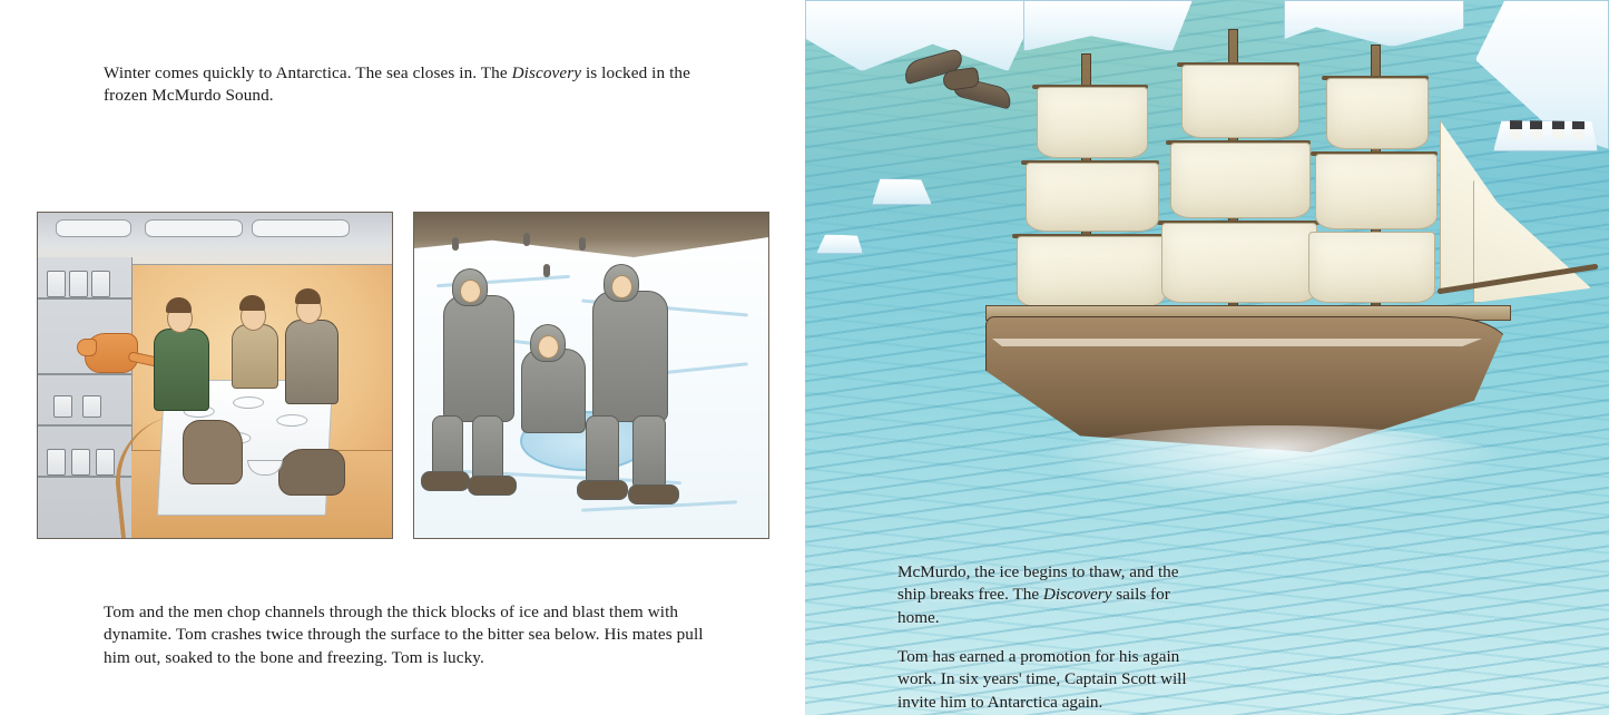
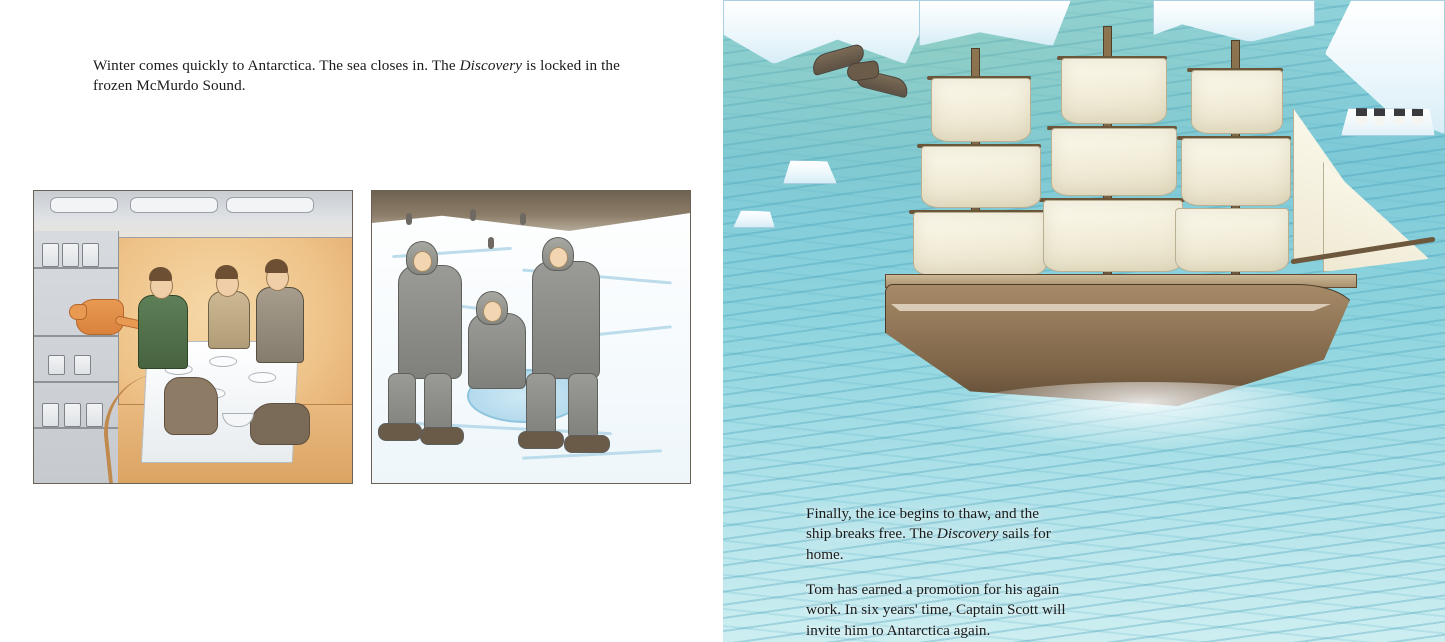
  Winter comes quickly to Antarctica. The sea closes in. The Discovery is locked in the frozen McMurdo Sound.
- Tom and the men chop channels through the thick blocks of ice and blast them with dynamite. Tom crashes twice through the surface to the bitter sea below. His mates pull him out, soaked to the bone and freezing. Tom is lucky.
- McMurdo, the ice begins to thaw, and the ship breaks free. The Discovery sails for home.
+ Finally, the ice begins to thaw, and the ship breaks free. The Discovery sails for home.
  Tom has earned a promotion for his again work. In six years' time, Captain Scott will invite him to Antarctica again.
